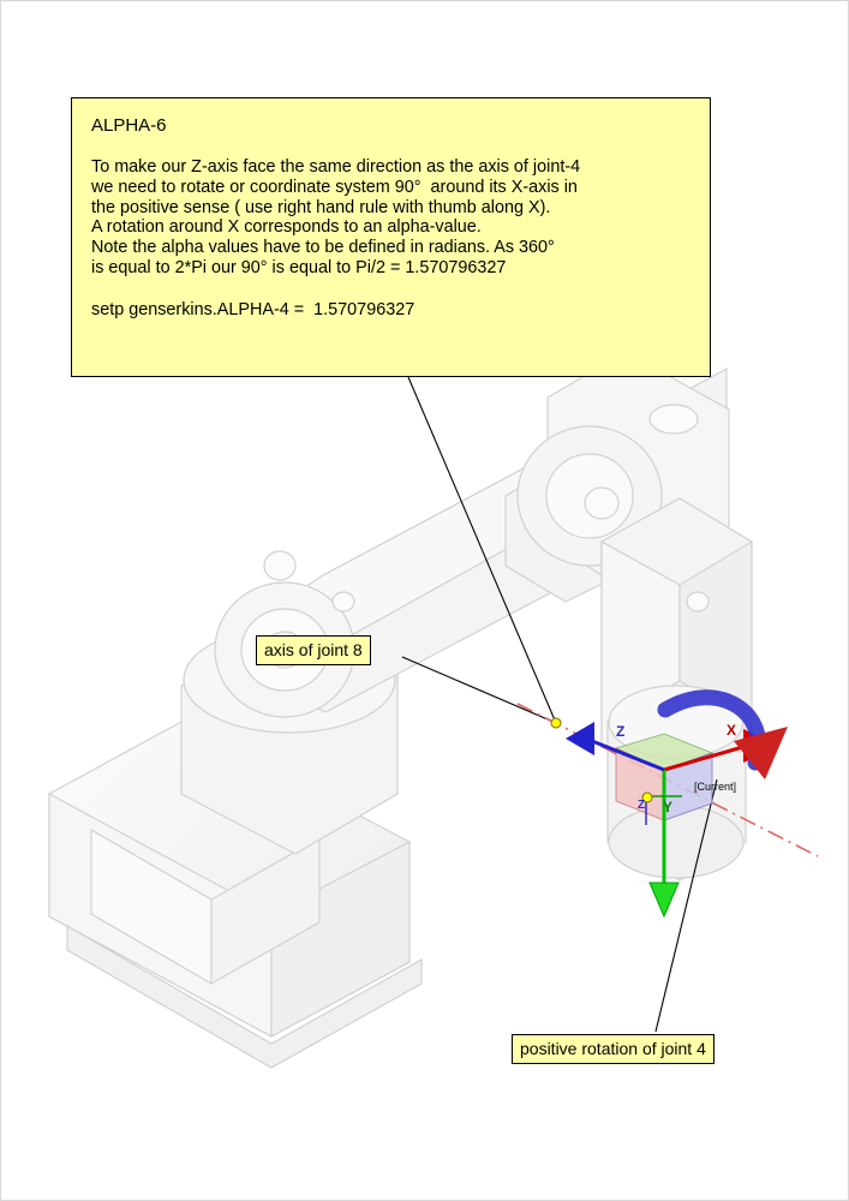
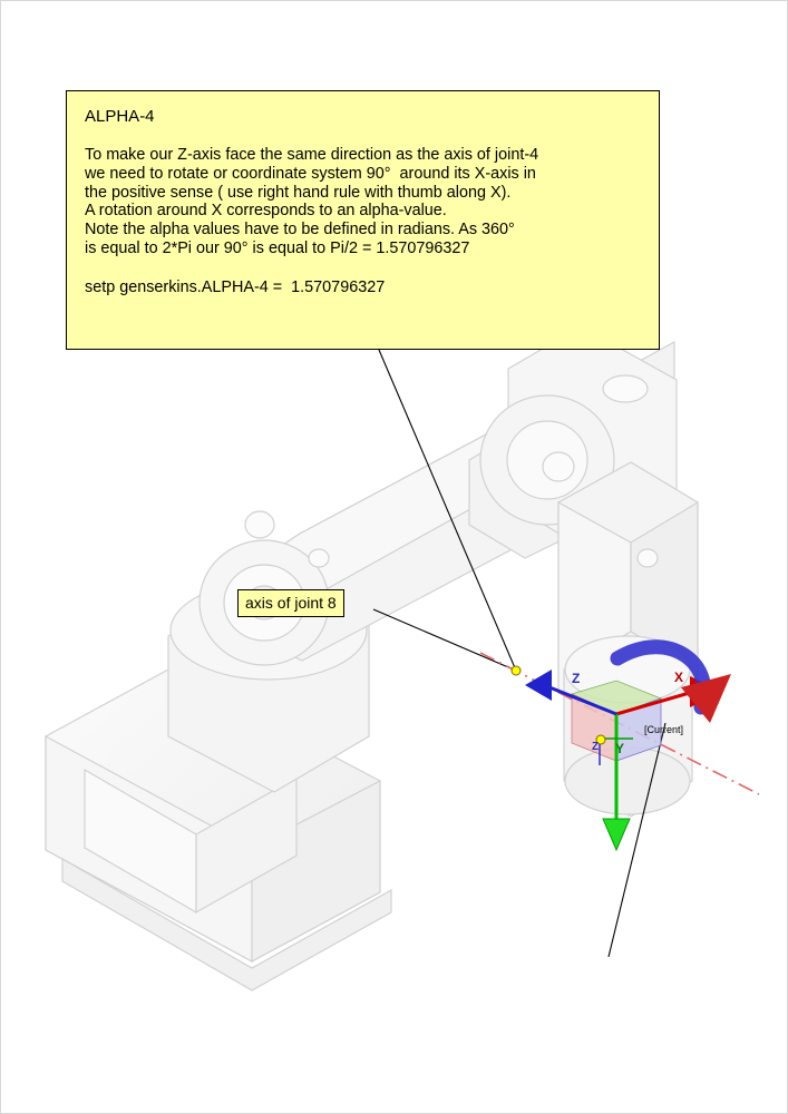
  Z
  X
  Y
  Z
  [Current]
- ALPHA-6
+ ALPHA-4
  To make our Z-axis face the same direction as the axis of joint-4
  we need to rotate or coordinate system 90° around its X-axis in
  the positive sense ( use right hand rule with thumb along X).
  A rotation around X corresponds to an alpha-value.
  Note the alpha values have to be defined in radians. As 360°
  is equal to 2*Pi our 90° is equal to Pi/2 = 1.570796327
  setp genserkins.ALPHA-4 = 1.570796327
  axis of joint 8
- positive rotation of joint 4
